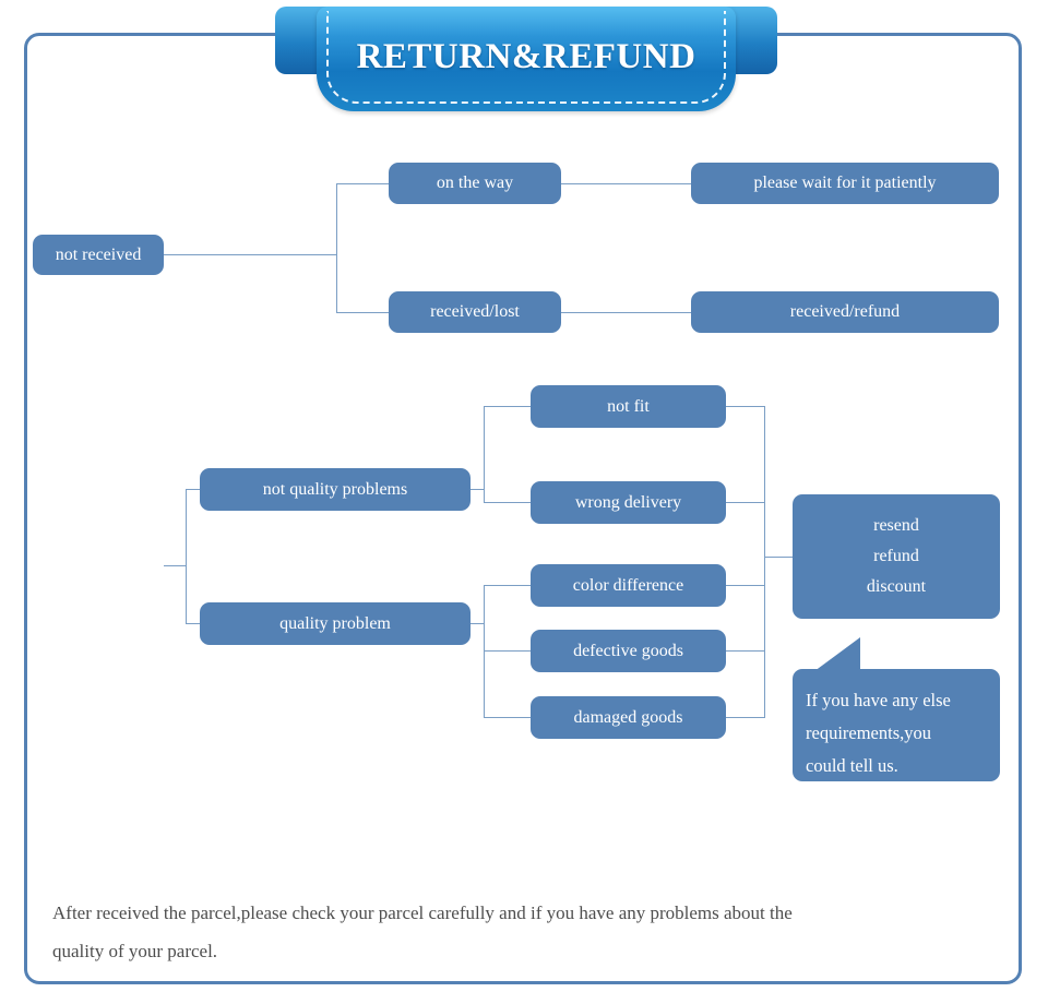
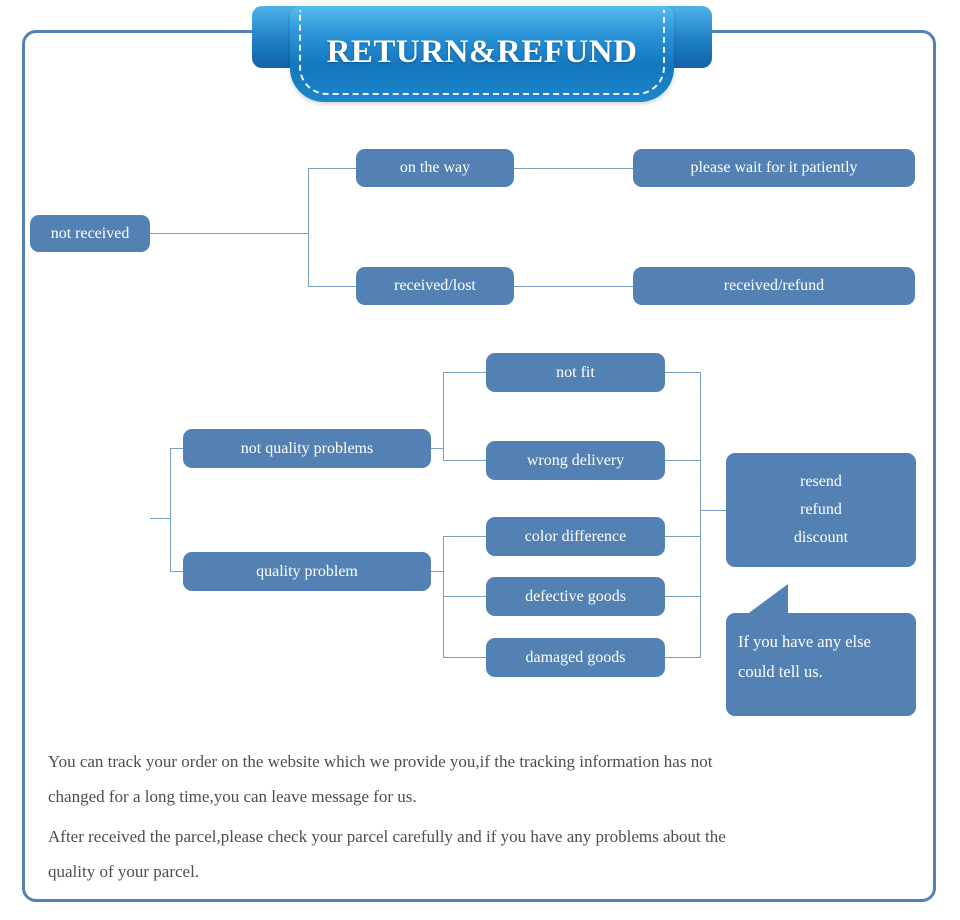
  RETURN&REFUND
  not received
  on the way
  received/lost
  please wait for it patiently
  received/refund
  not quality problems
  quality problem
  not fit
  wrong delivery
  color difference
  defective goods
  damaged goods
  resend
  refund
  discount
  If you have any else
- requirements,you
  could tell us.
+ You can track your order on the website which we provide you,if the tracking information has not
+ changed for a long time,you can leave message for us.
  After received the parcel,please check your parcel carefully and if you have any problems about the
  quality of your parcel.
